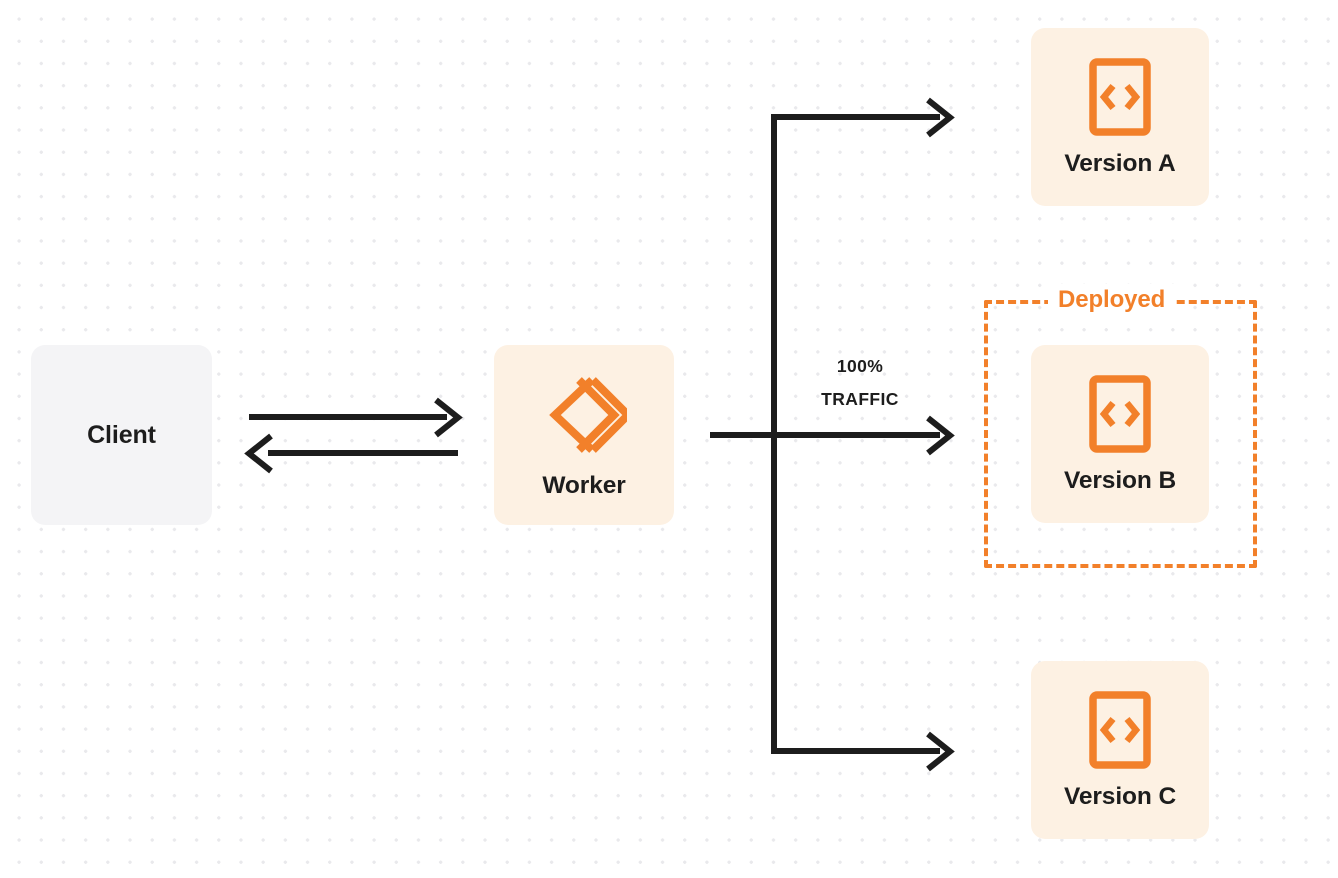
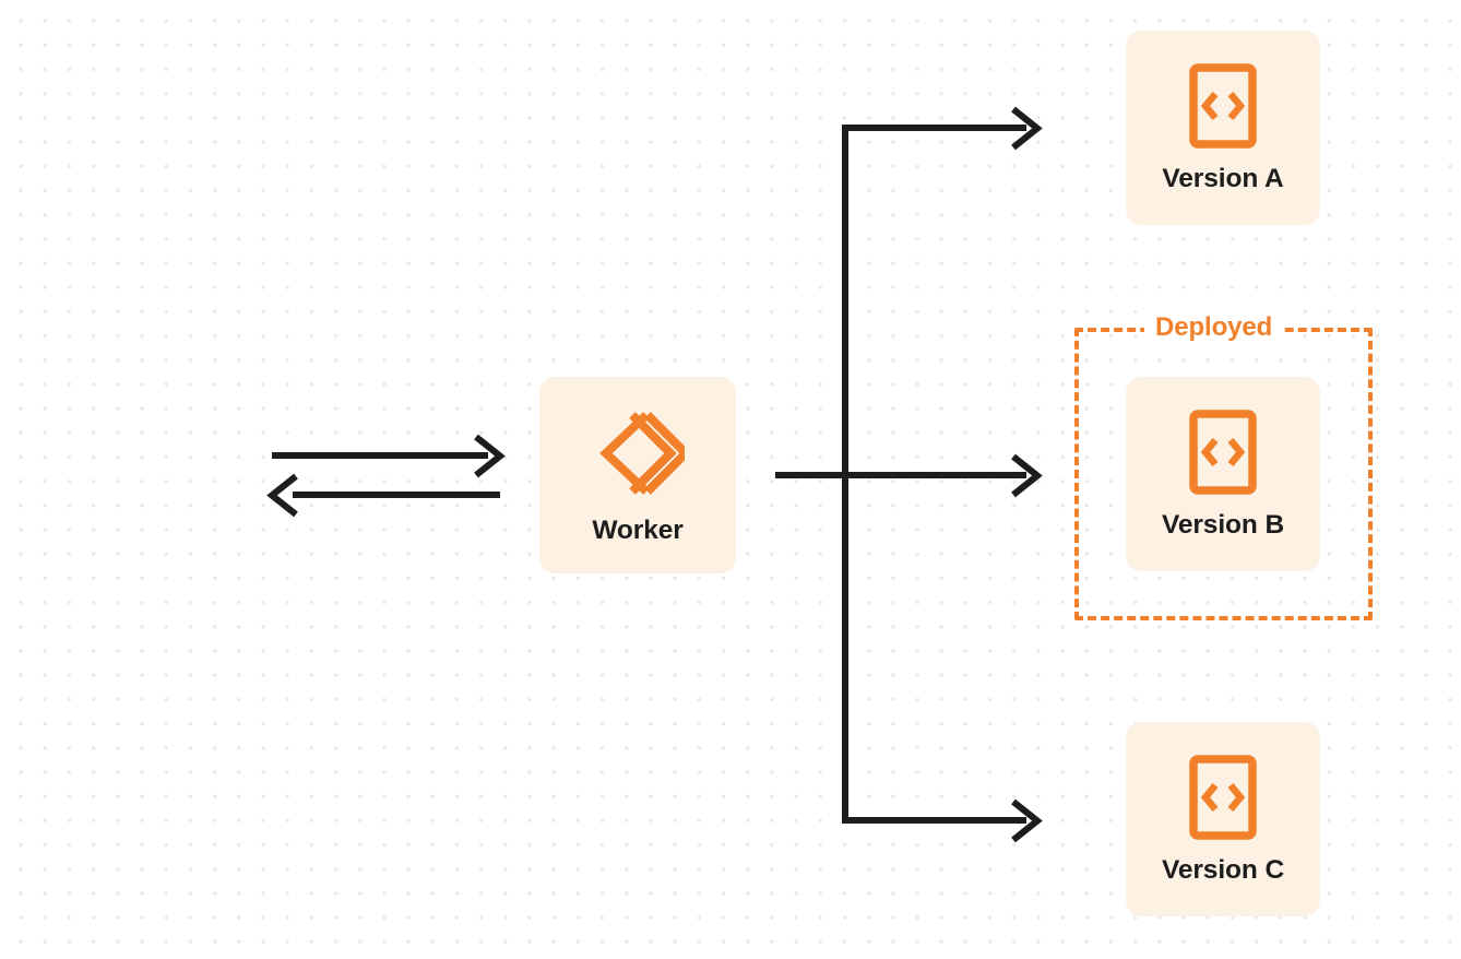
- 100%
- TRAFFIC
- Client
  Worker
  Deployed
  Version A
  Version B
  Version C
